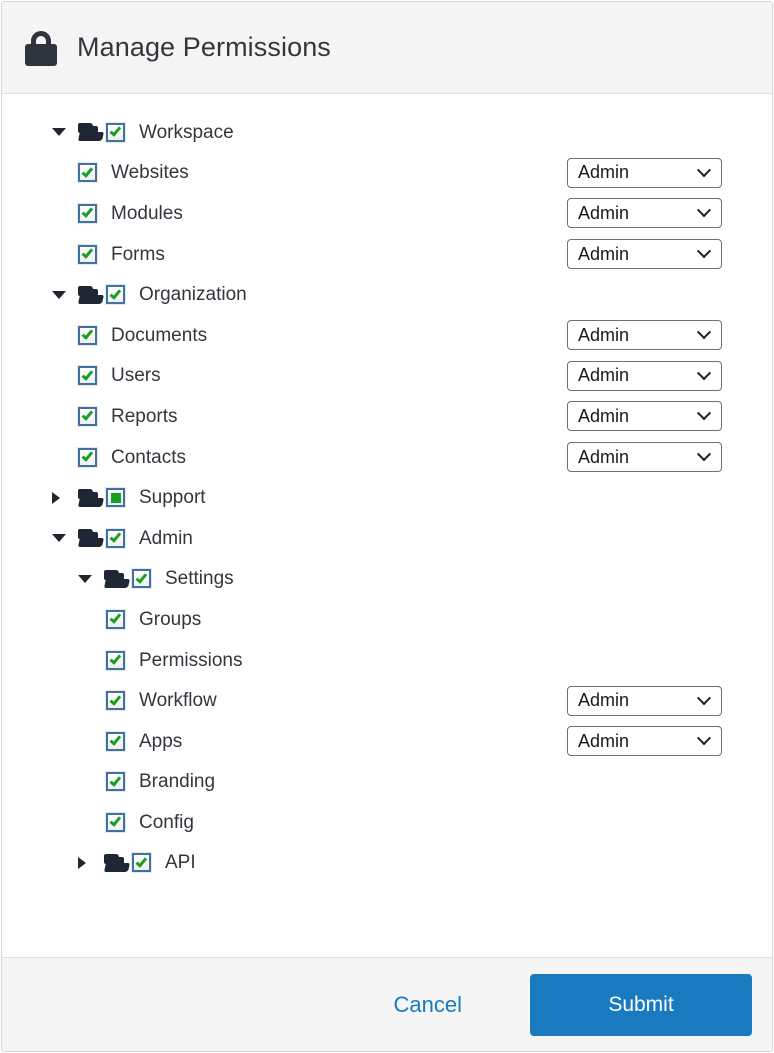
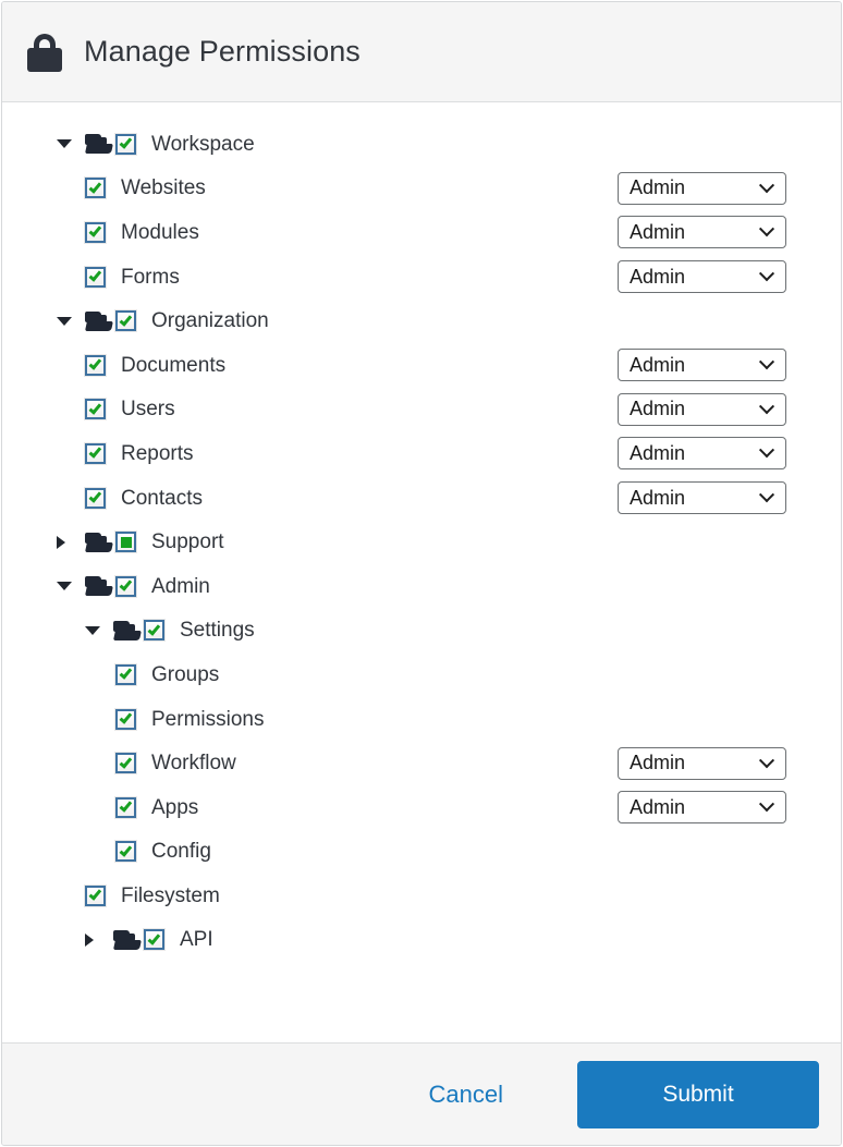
  Manage Permissions
  Workspace
  Websites
  Admin
  Modules
  Admin
  Forms
  Admin
  Organization
  Documents
  Admin
  Users
  Admin
  Reports
  Admin
  Contacts
  Admin
  Support
  Admin
  Settings
  Groups
  Permissions
  Workflow
  Admin
  Apps
  Admin
- Branding
  Config
+ Filesystem
  API
  Cancel
  Submit
